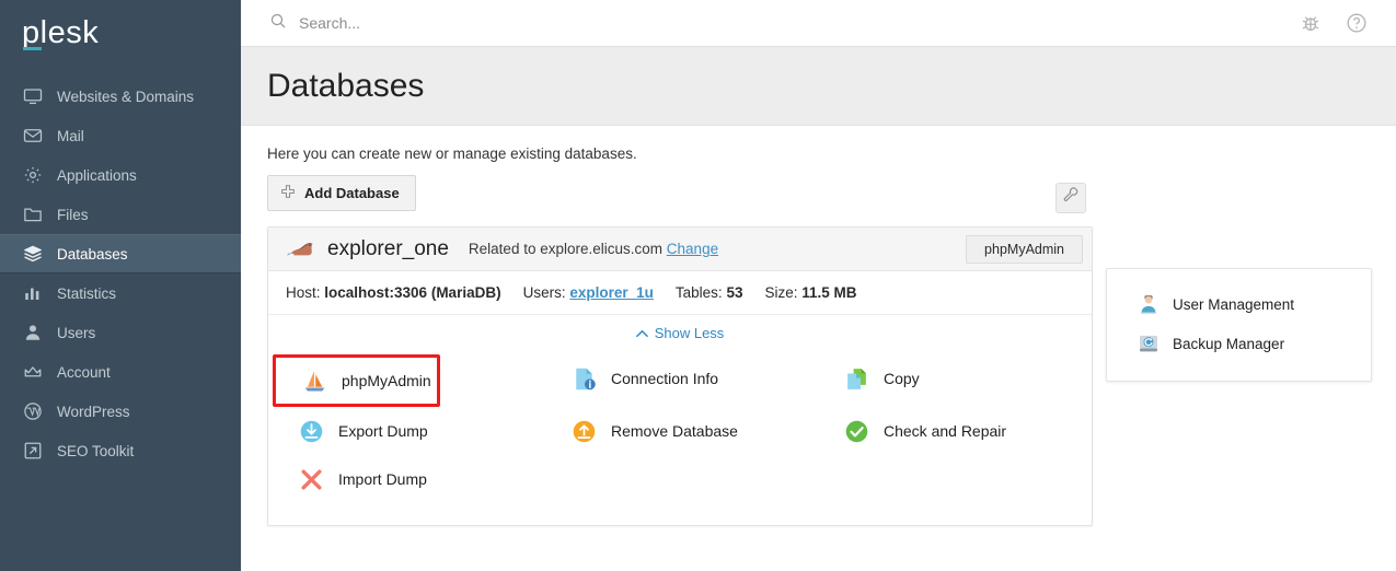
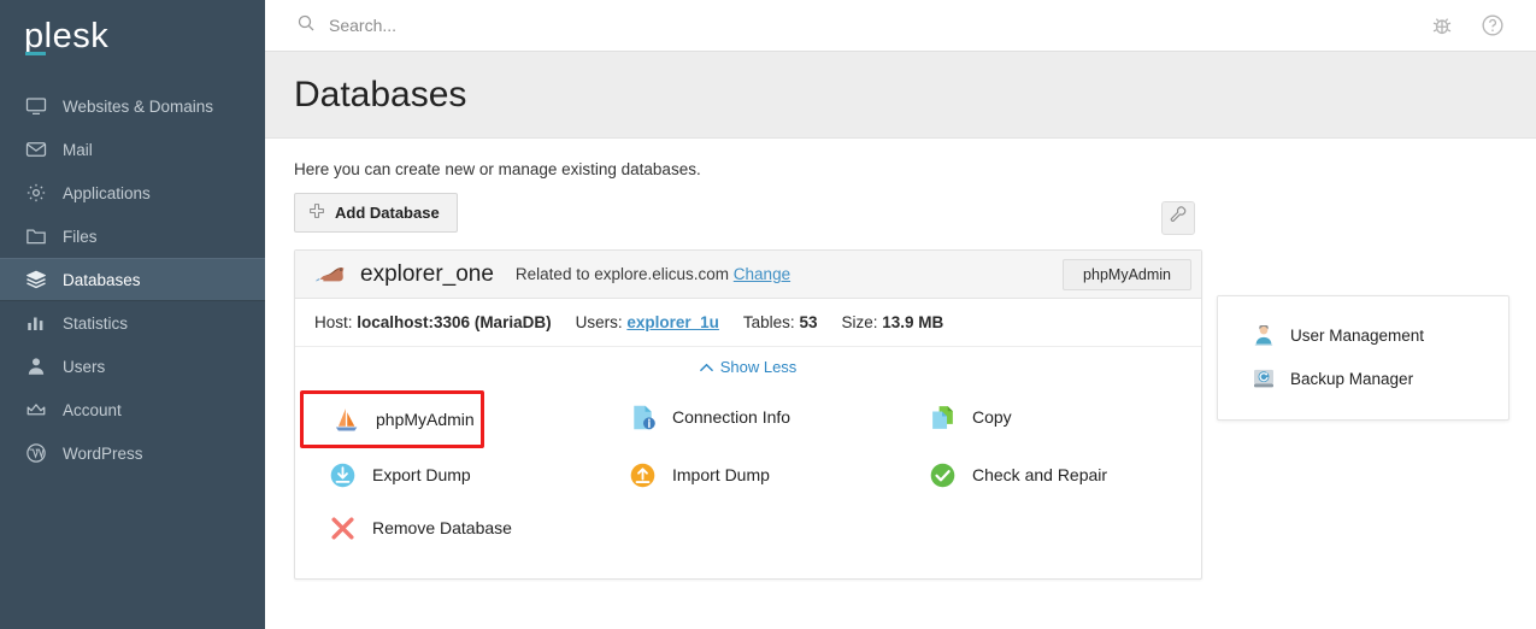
  plesk
  Websites & Domains
  Mail
  Applications
  Files
  Databases
  Statistics
  Users
  Account
  WordPress
- SEO Toolkit
  Search...
  Databases
  Here you can create new or manage existing databases.
  Add Database
  explorer_one
  Related to explore.elicus.com Change
  phpMyAdmin
  Host: localhost:3306 (MariaDB)
  Users: explorer_1u
  Tables: 53
- Size: 11.5 MB
+ Size: 13.9 MB
  Show Less
  phpMyAdmin
  Connection Info
  Copy
  Export Dump
- Remove Database
+ Import Dump
  Check and Repair
- Import Dump
+ Remove Database
  User Management
  Backup Manager
